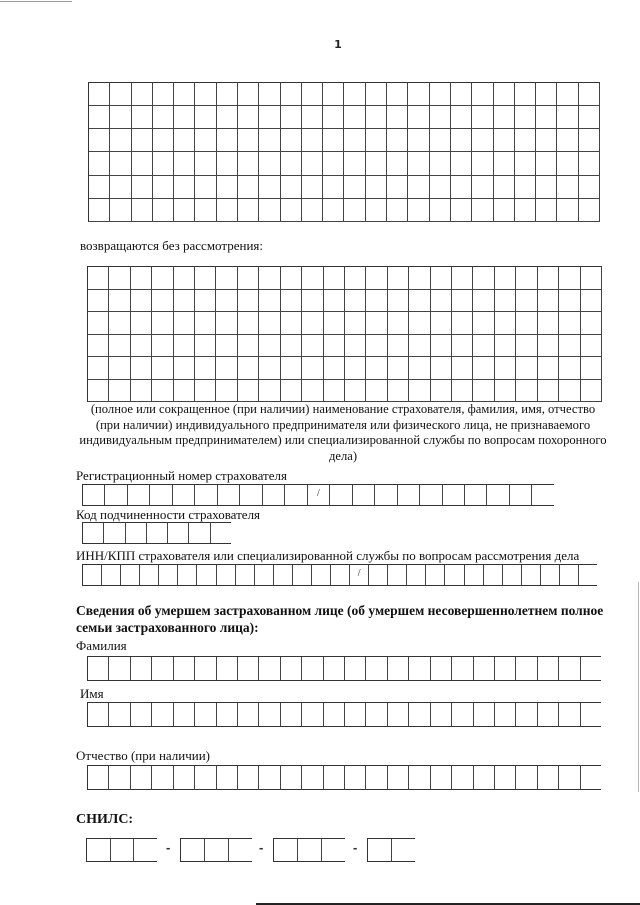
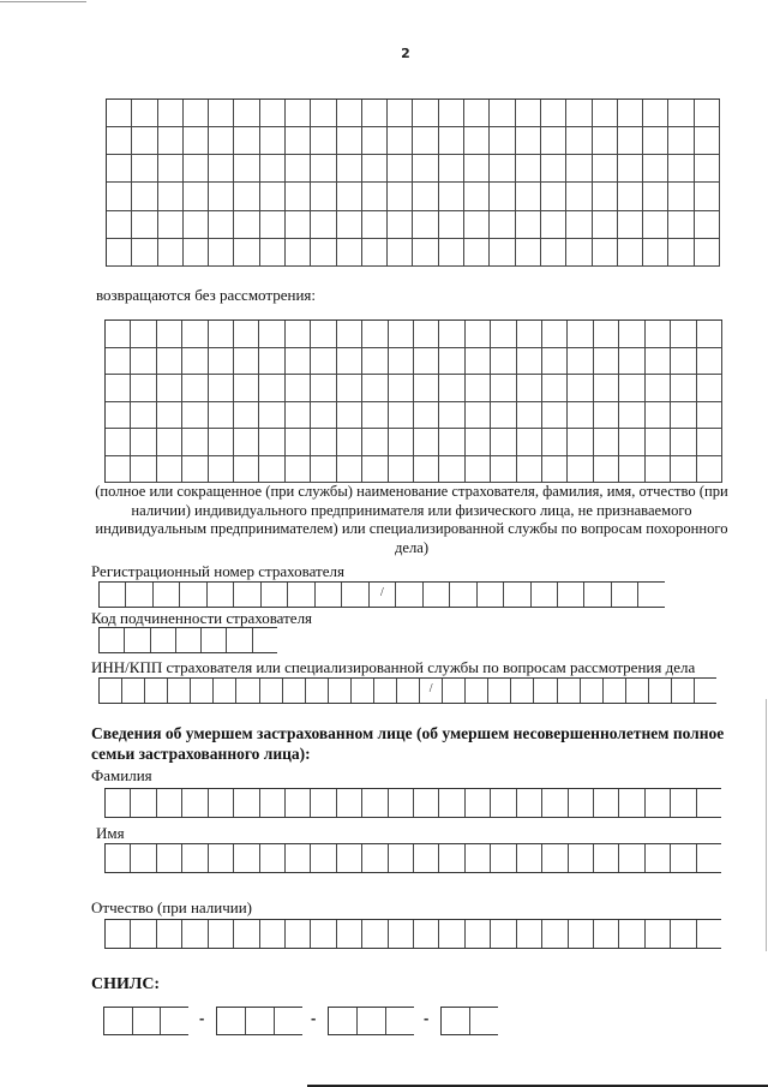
- 1
+ 2
  возвращаются без рассмотрения:
- (полное или сокращенное (при наличии) наименование страхователя, фамилия, имя, отчество (при наличии) индивидуального предпринимателя или физического лица, не признаваемого индивидуальным предпринимателем) или специализированной службы по вопросам похоронного дела)
+ (полное или сокращенное (при службы) наименование страхователя, фамилия, имя, отчество (при наличии) индивидуального предпринимателя или физического лица, не признаваемого индивидуальным предпринимателем) или специализированной службы по вопросам похоронного дела)
  Регистрационный номер страхователя
  /
  Код подчиненности страхователя
  ИНН/КПП страхователя или специализированной службы по вопросам рассмотрения дела
  /
  Сведения об умершем застрахованном лице (об умершем несовершеннолетнем полное
  семьи застрахованного лица):
  Фамилия
  Имя
  Отчество (при наличии)
  СНИЛС:
  -
  -
  -
